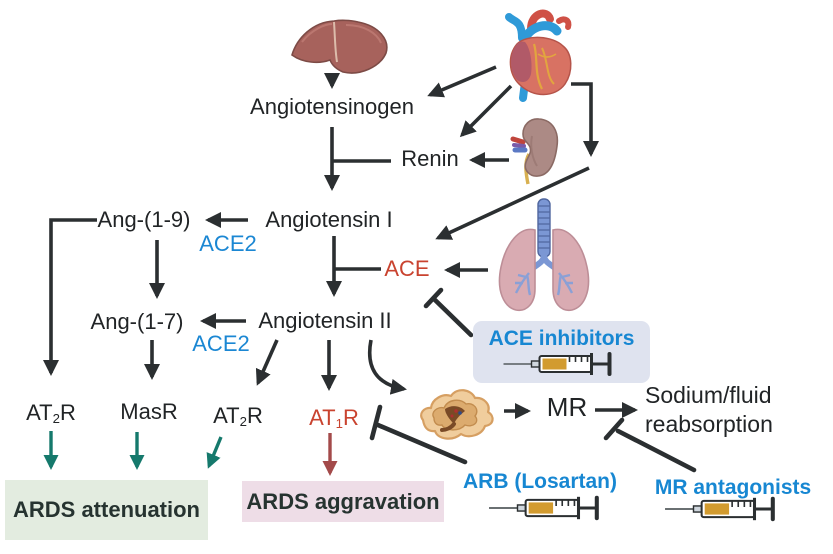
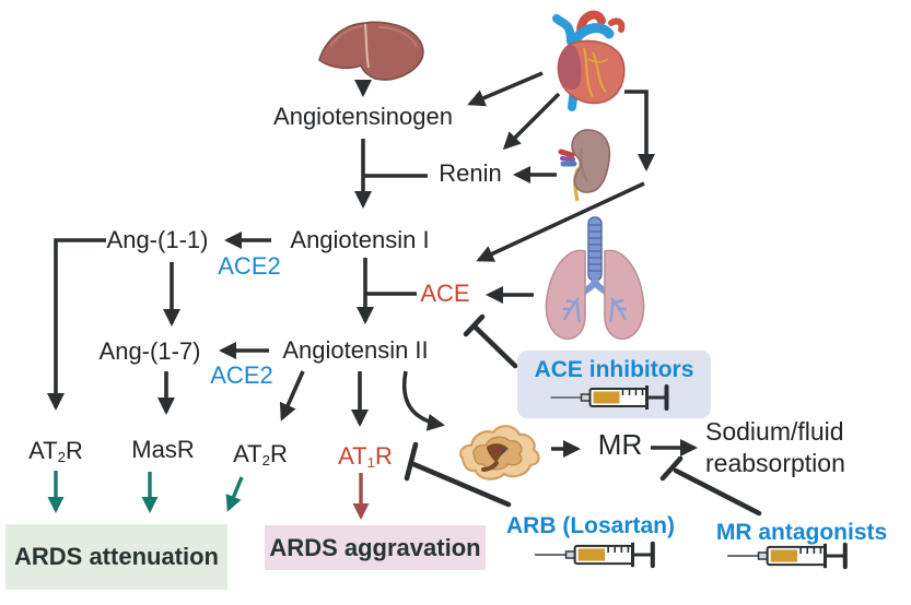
  Angiotensinogen
  Renin
- Ang-(1-9)
+ Ang-(1-1)
  ACE2
  Angiotensin I
  ACE
  Ang-(1-7)
  ACE2
  Angiotensin II
  AT2R
  MasR
  AT2R
  AT1R
  MR
  Sodium/fluid
  reabsorption
  ACE inhibitors
  ARB (Losartan)
  MR antagonists
  ARDS attenuation
  ARDS aggravation
